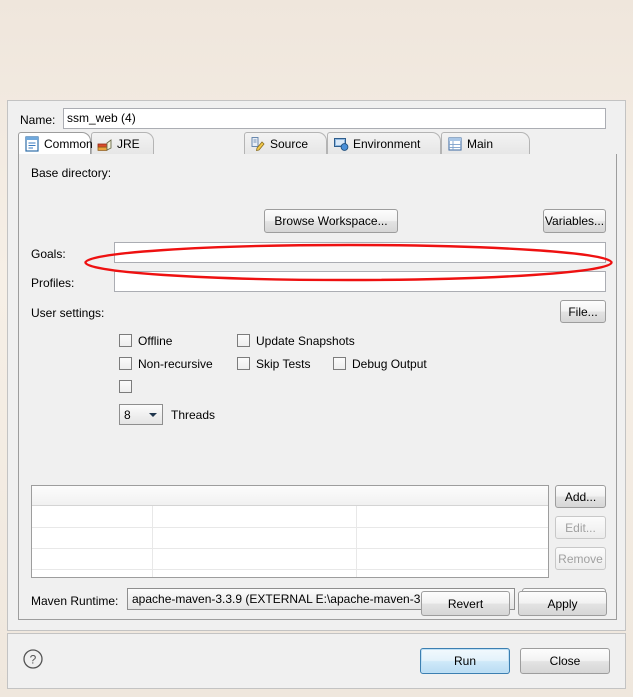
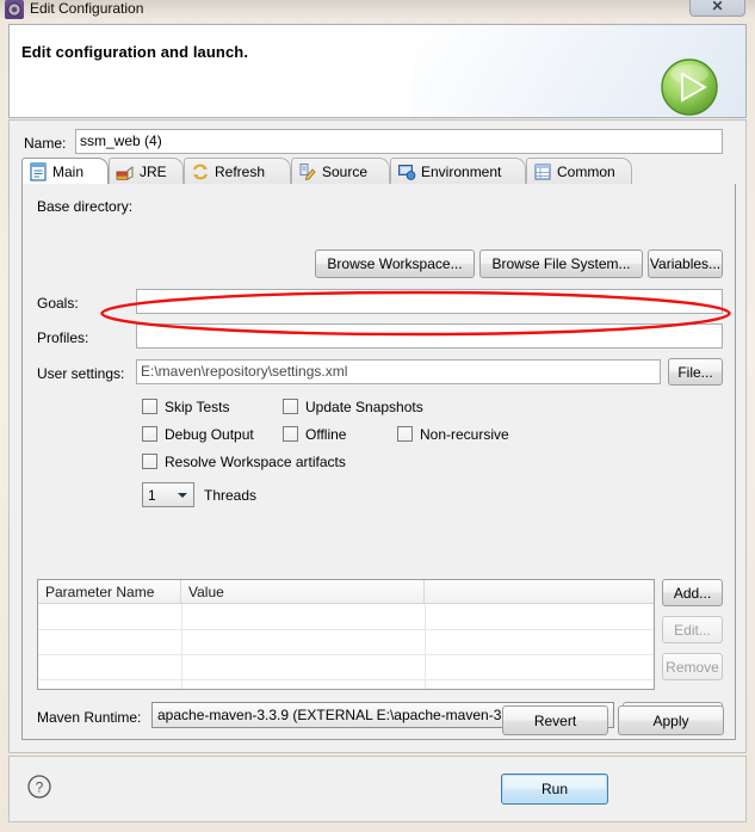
+ Edit Configuration
+ ✕
+ Edit configuration and launch.
  Name:
  ssm_web (4)
- Common
+ Main
  JRE
+ Refresh
  Source
  Environment
- Main
+ Common
  Base directory:
  Browse Workspace...
+ Browse File System...
  Variables...
  Goals:
  Profiles:
  User settings:
+ E:\maven\repository\settings.xml
  File...
- Offline
+ Skip Tests
  Update Snapshots
- Non-recursive
+ Debug Output
- Skip Tests
+ Offline
- Debug Output
+ Non-recursive
+ Resolve Workspace artifacts
- 8
+ 1
  Threads
+ Parameter Name
+ Value
  Add...
  Edit...
  Remove
  Maven Runtime:
  apache-maven-3.3.9 (EXTERNAL E:\apache-maven-3
  Revert
  Apply
  ?
  Run
- Close
